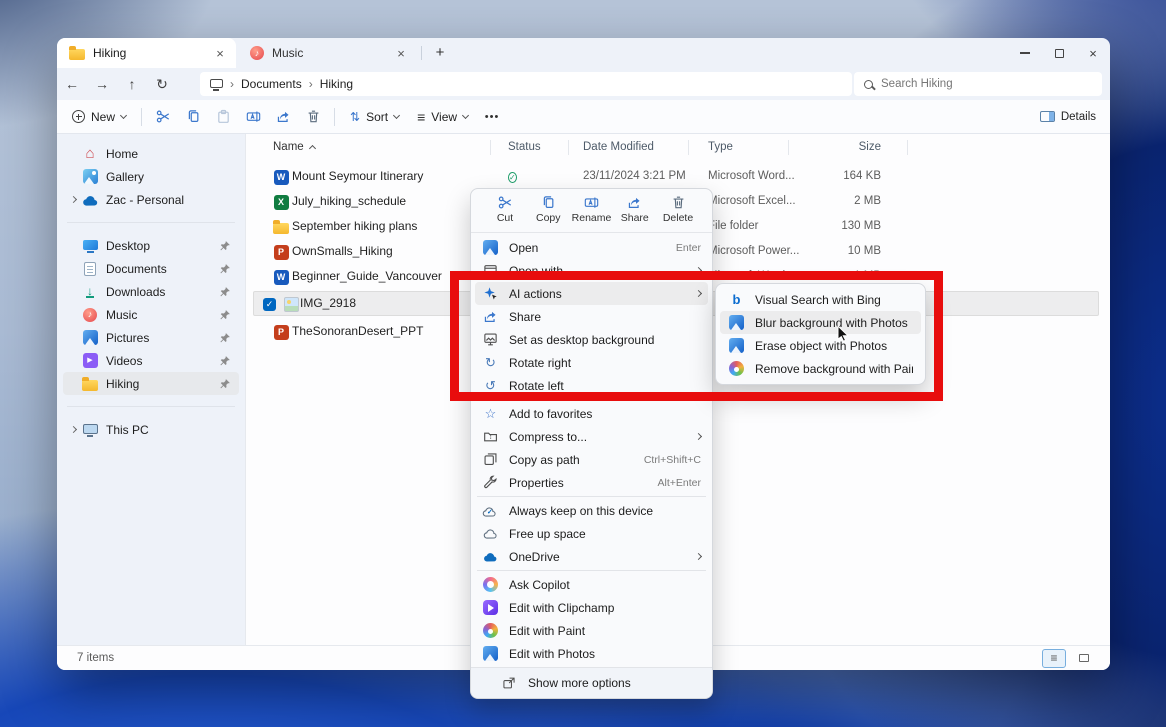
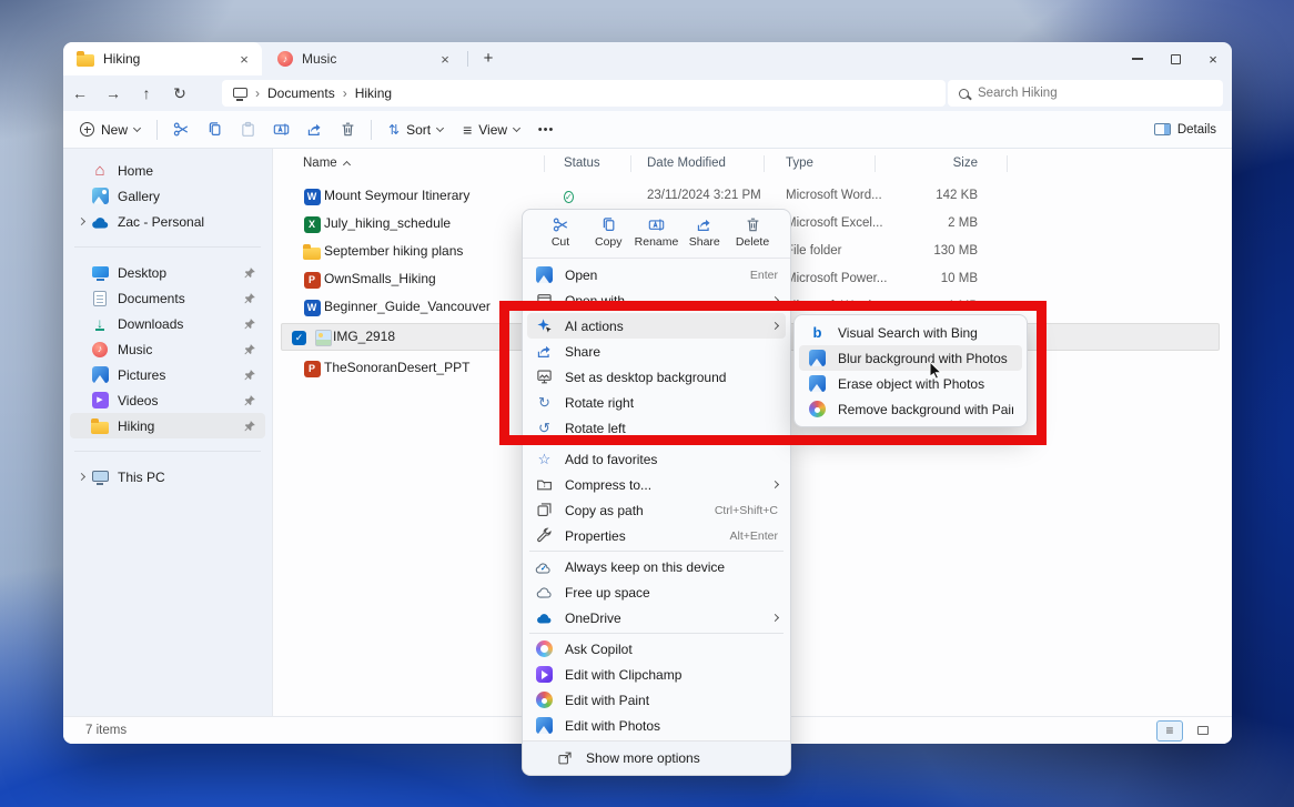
  Hiking
  ×
  ♪
  Music
  ×
  +
  ×
  ←
  →
  ↑
  ↻
  ›
  Documents
  ›
  Hiking
  Search Hiking
  New
  ⇅
  Sort
  ≡
  View
  •••
  Details
  ⌂
  Home
  Gallery
  Zac - Personal
  Desktop
  Documents
  ↓
  Downloads
  ♪
  Music
  Pictures
  Videos
  Hiking
  This PC
  Name
  Status
  Date Modified
  Type
  Size
  W
  Mount Seymour Itinerary
  ✓
  23/11/2024 3:21 PM
  Microsoft Word...
- 164 KB
+ 142 KB
  X
  July_hiking_schedule
  icrosoft Excel...
  2 MB
  September hiking plans
  ile folder
  130 MB
  P
  OwnSmalls_Hiking
  icrosoft Power...
  10 MB
  W
  Beginner_Guide_Vancouver
  icrosoft Word...
  1 MB
  ✓
  IMG_2918
  P
  TheSonoranDesert_PPT
  7 items
  ≡
  Cut
  Copy
  Rename
  Share
  Delete
  Open
  Enter
  Open with
  AI actions
  Share
  Set as desktop background
  ↻
  Rotate right
  ↺
  Rotate left
  ☆
  Add to favorites
  Compress to...
  Copy as path
  Ctrl+Shift+C
  Properties
  Alt+Enter
  Always keep on this device
  Free up space
  OneDrive
  Ask Copilot
  Edit with Clipchamp
  Edit with Paint
  Edit with Photos
  Show more options
  b
  Visual Search with Bing
  Blur background with Photos
  Erase object with Photos
  Remove background with Pai
